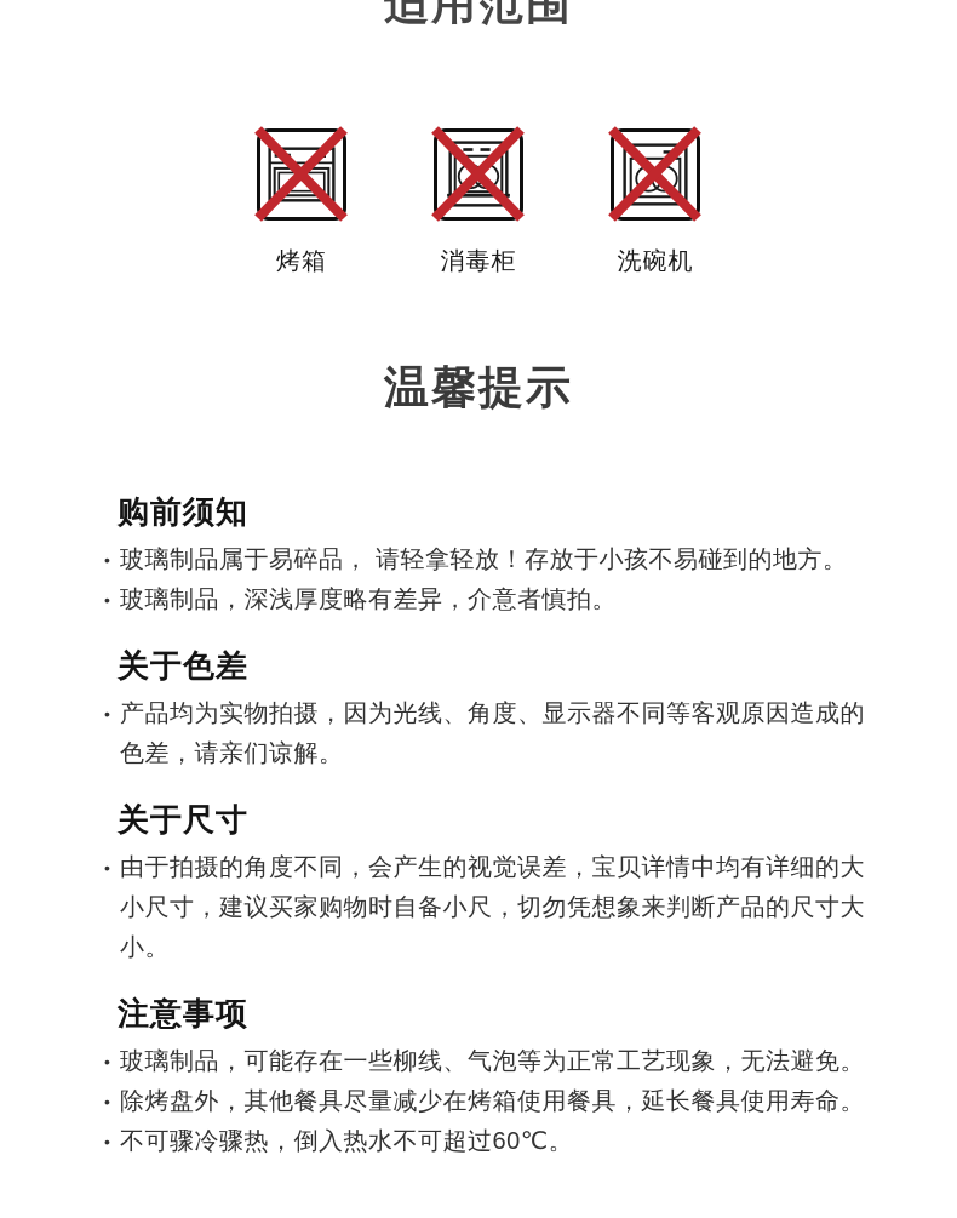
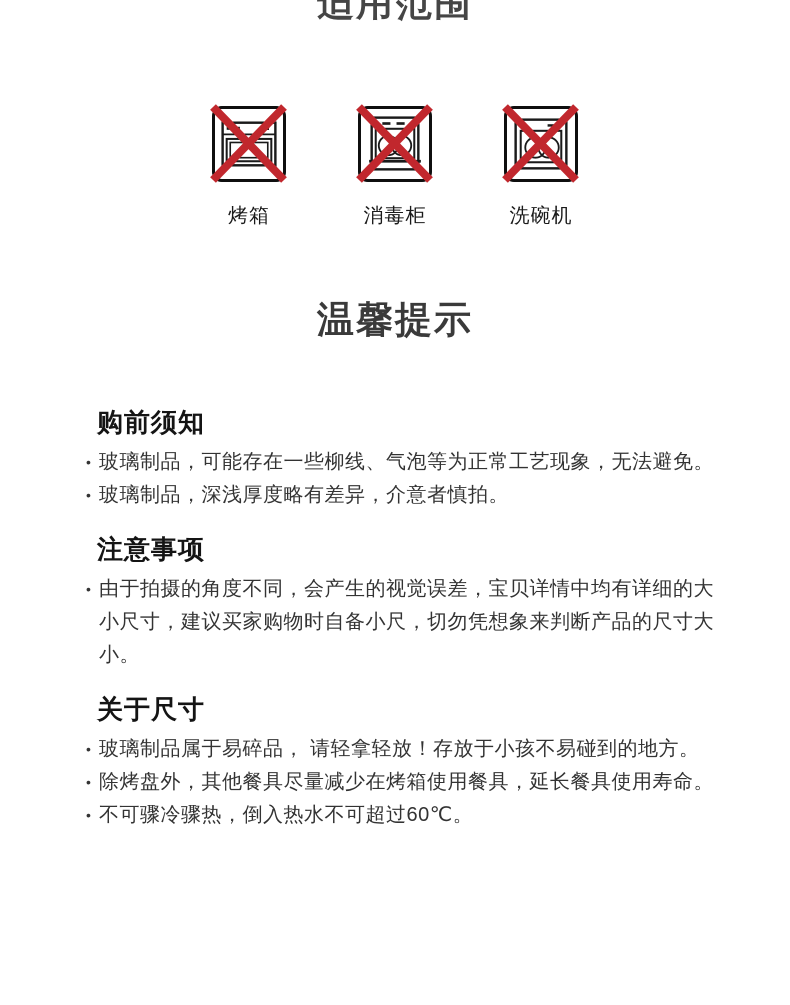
  适用范围
  烤箱
  消毒柜
  洗碗机
  温馨提示
  购前须知
- 玻璃制品属于易碎品， 请轻拿轻放！存放于小孩不易碰到的地方。
+ 玻璃制品，可能存在一些柳线、气泡等为正常工艺现象，无法避免。
  玻璃制品，深浅厚度略有差异，介意者慎拍。
- 关于色差
- 产品均为实物拍摄，因为光线、角度、显示器不同等客观原因造成的色差，请亲们谅解。
- 关于尺寸
+ 注意事项
  由于拍摄的角度不同，会产生的视觉误差，宝贝详情中均有详细的大小尺寸，建议买家购物时自备小尺，切勿凭想象来判断产品的尺寸大小。
- 注意事项
+ 关于尺寸
- 玻璃制品，可能存在一些柳线、气泡等为正常工艺现象，无法避免。
+ 玻璃制品属于易碎品， 请轻拿轻放！存放于小孩不易碰到的地方。
  除烤盘外，其他餐具尽量减少在烤箱使用餐具，延长餐具使用寿命。
  不可骤冷骤热，倒入热水不可超过60℃。
